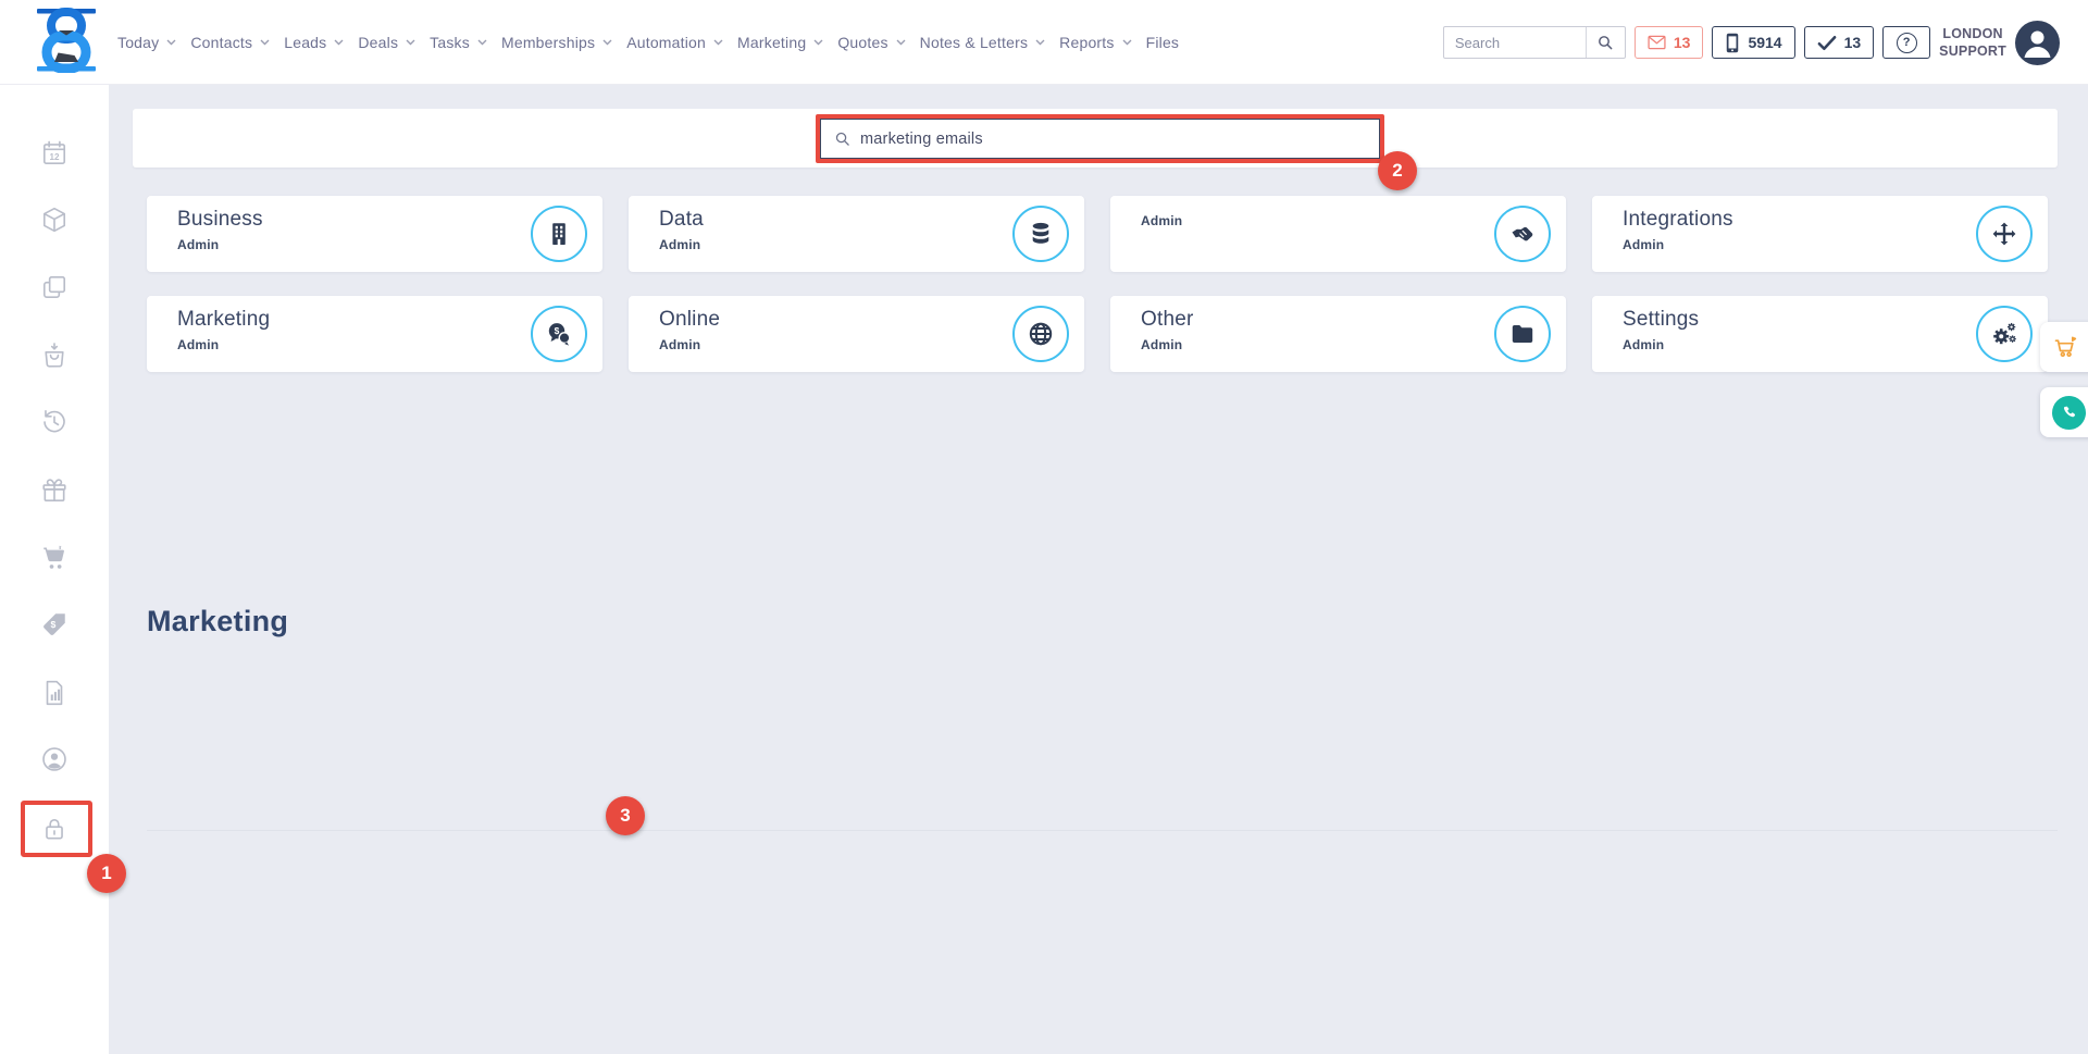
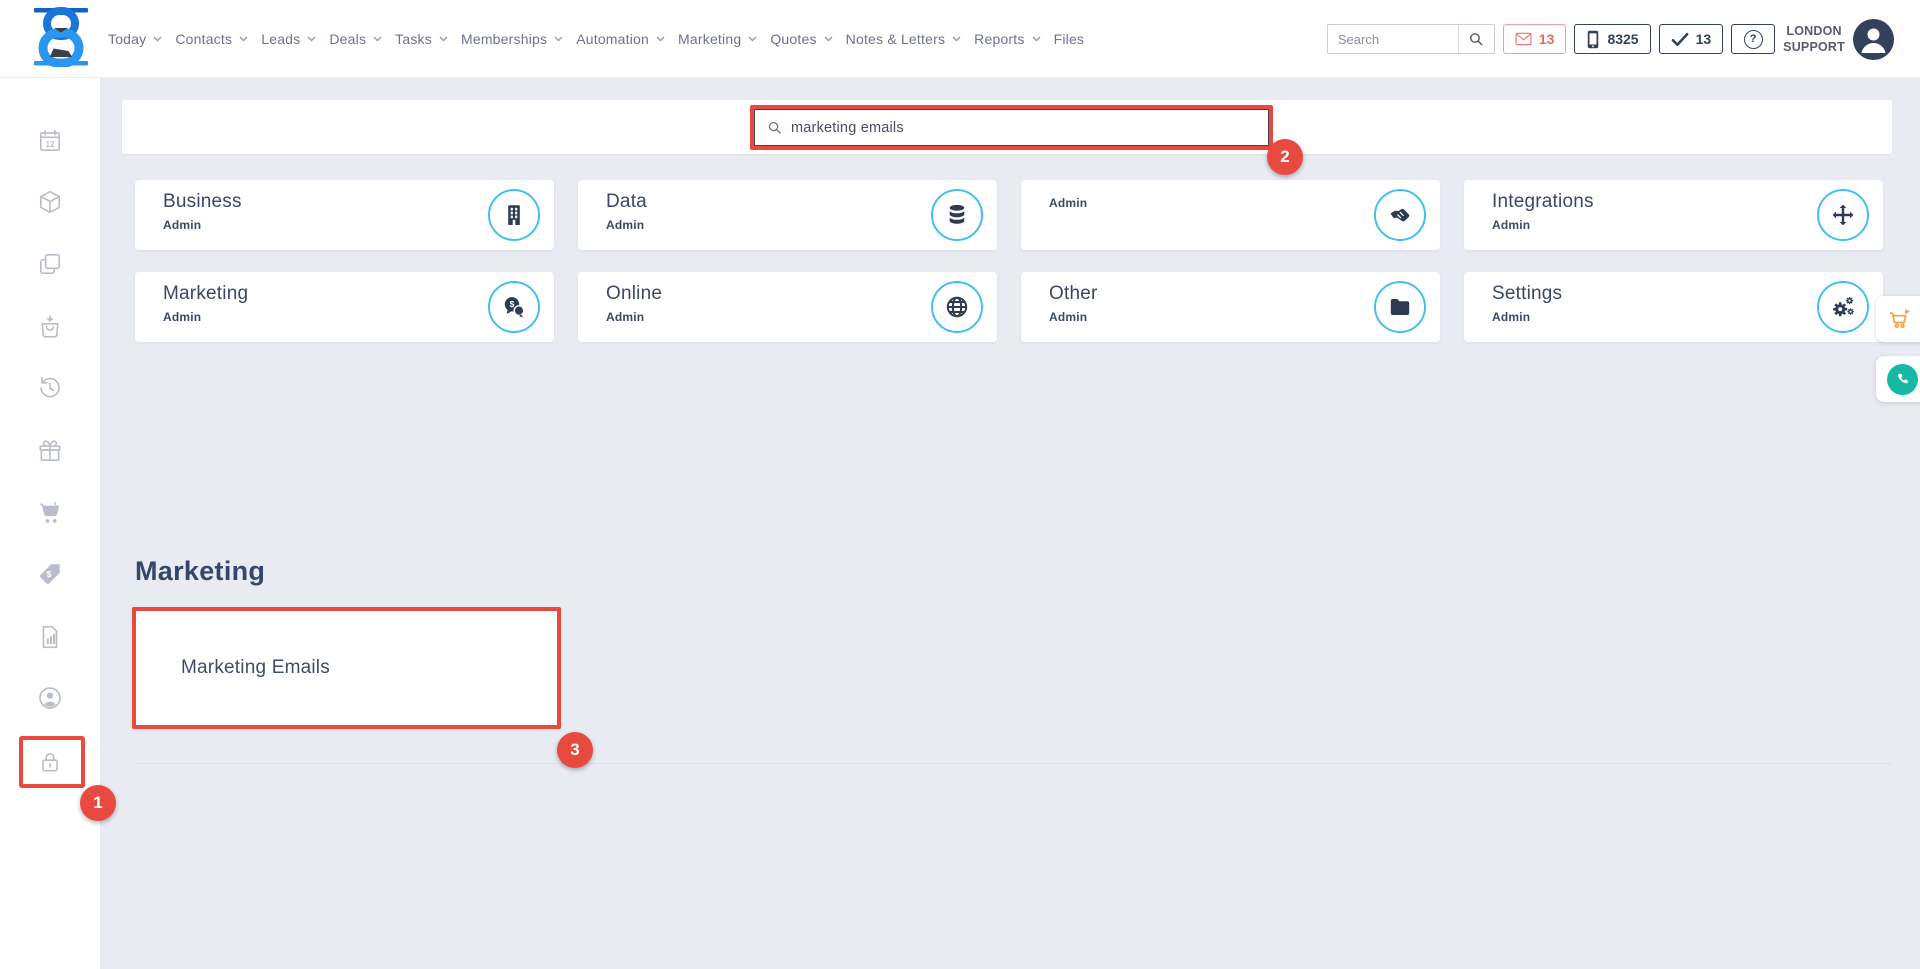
  Today
  Contacts
  Leads
  Deals
  Tasks
  Memberships
  Automation
  Marketing
  Quotes
  Notes & Letters
  Reports
  Files
  Search
  13
- 5914
+ 8325
  13
  ?
  LONDON
  SUPPORT
  12
  $
  marketing emails
  Business
  Admin
  Data
  Admin
  Admin
  Integrations
  Admin
  Marketing
  Admin
  $
  Online
  Admin
  Other
  Admin
  Settings
  Admin
  Marketing
+ Marketing Emails
  1
  2
  3
